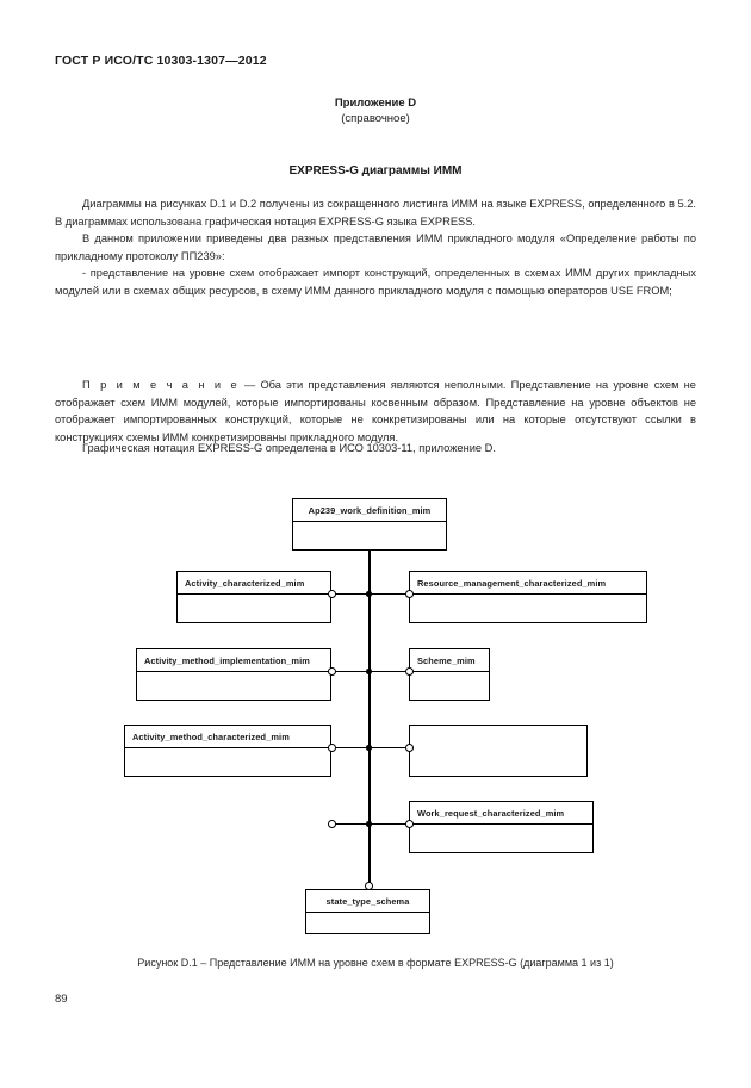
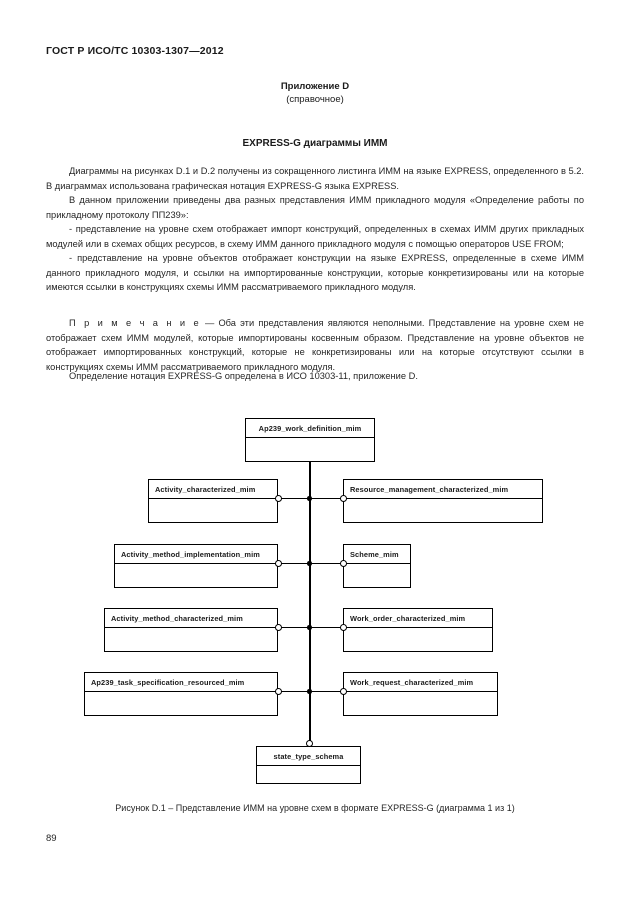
  ГОСТ Р ИСО/ТС 10303-1307—2012
  Приложение D
  (справочное)
  EXPRESS-G диаграммы ИММ
  Диаграммы на рисунках D.1 и D.2 получены из сокращенного листинга ИММ на языке EXPRESS, определенного в 5.2. В диаграммах использована графическая нотация EXPRESS-G языка EXPRESS.
  В данном приложении приведены два разных представления ИММ прикладного модуля «Определение работы по прикладному протоколу ПП239»:
  - представление на уровне схем отображает импорт конструкций, определенных в схемах ИММ других прикладных модулей или в схемах общих ресурсов, в схему ИММ данного прикладного модуля с помощью операторов USE FROM;
+ - представление на уровне объектов отображает конструкции на языке EXPRESS, определенные в схеме ИММ данного прикладного модуля, и ссылки на импортированные конструкции, которые конкретизированы или на которые имеются ссылки в конструкциях схемы ИММ рассматриваемого прикладного модуля.
- П р и м е ч а н и е — Оба эти представления являются неполными. Представление на уровне схем не отображает схем ИММ модулей, которые импортированы косвенным образом. Представление на уровне объектов не отображает импортированных конструкций, которые не конкретизированы или на которые отсутствуют ссылки в конструкциях схемы ИММ конкретизированы прикладного модуля.
+ П р и м е ч а н и е — Оба эти представления являются неполными. Представление на уровне схем не отображает схем ИММ модулей, которые импортированы косвенным образом. Представление на уровне объектов не отображает импортированных конструкций, которые не конкретизированы или на которые отсутствуют ссылки в конструкциях схемы ИММ рассматриваемого прикладного модуля.
- Графическая нотация EXPRESS-G определена в ИСО 10303-11, приложение D.
+ Определение нотация EXPRESS-G определена в ИСО 10303-11, приложение D.
  Ap239_work_definition_mim
  Activity_characterized_mim
  Resource_management_characterized_mim
  Activity_method_implementation_mim
  Scheme_mim
  Activity_method_characterized_mim
+ Work_order_characterized_mim
+ Ap239_task_specification_resourced_mim
  Work_request_characterized_mim
  state_type_schema
  Рисунок D.1 – Представление ИММ на уровне схем в формате EXPRESS-G (диаграмма 1 из 1)
  89
